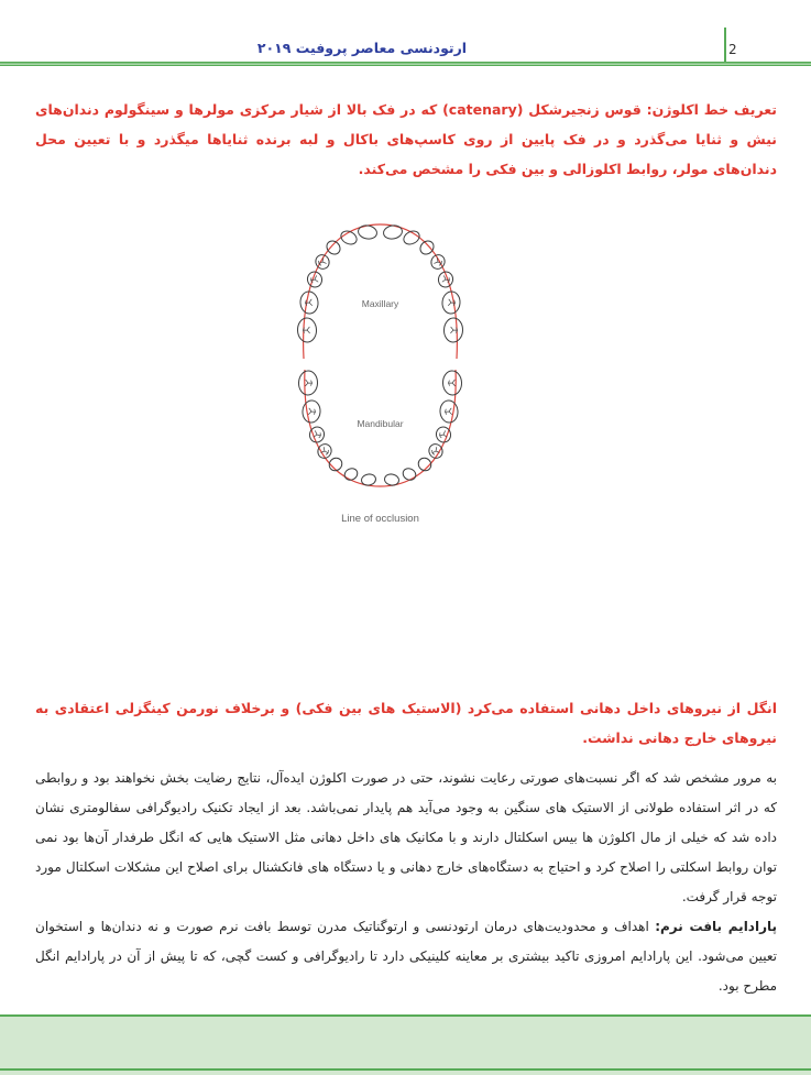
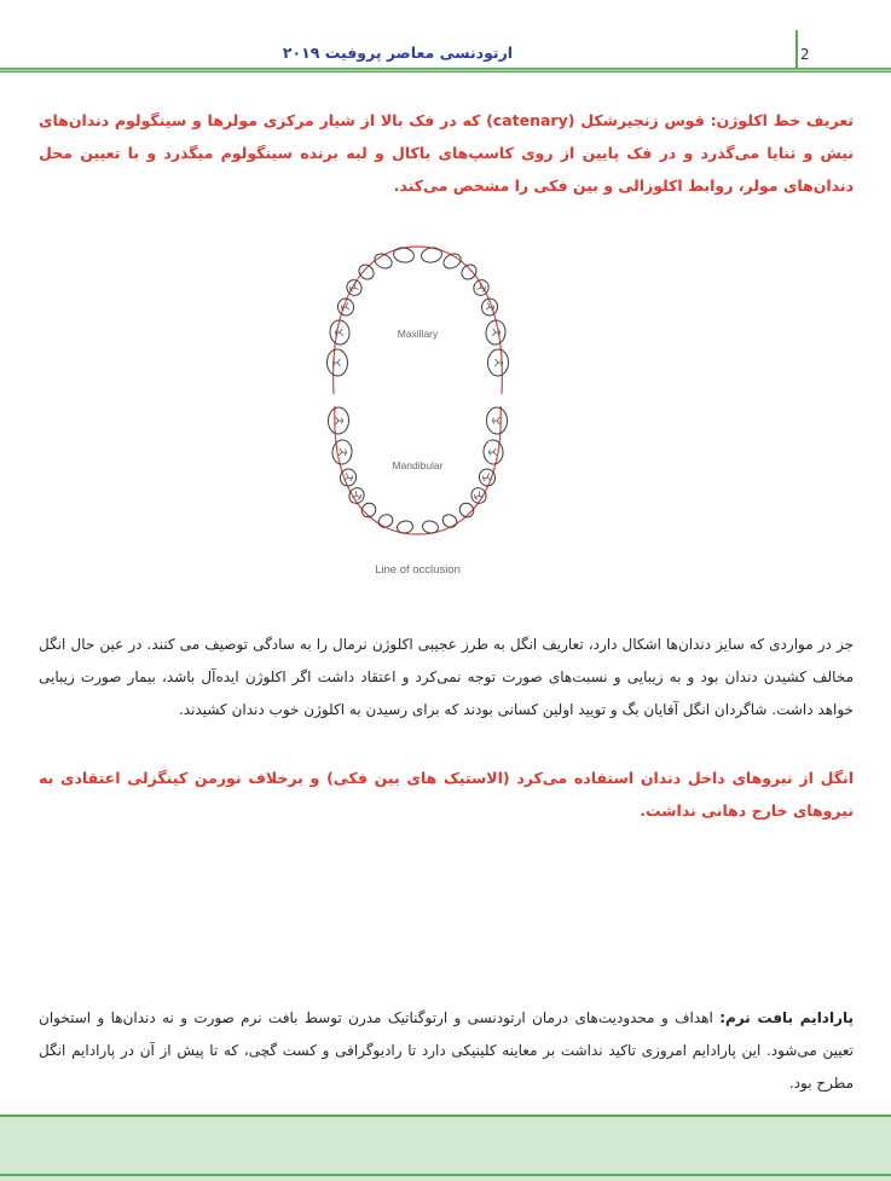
  ارتودنسی معاصر پروفیت ۲۰۱۹
  2
- تعریف خط اکلوژن: قوس زنجیرشکل (catenary) که در فک بالا از شیار مرکزی مولرها و سینگولوم دندان‌های نیش و ثنایا می‌گذرد و در فک پایین از روی کاسپ‌های باکال و لبه برنده ثنایاها میگذرد و با تعیین محل دندان‌های مولر، روابط اکلوزالی و بین فکی را مشخص می‌کند.
+ تعریف خط اکلوژن: قوس زنجیرشکل (catenary) که در فک بالا از شیار مرکزی مولرها و سینگولوم دندان‌های نیش و ثنایا می‌گذرد و در فک پایین از روی کاسپ‌های باکال و لبه برنده سینگولوم میگذرد و با تعیین محل دندان‌های مولر، روابط اکلوزالی و بین فکی را مشخص می‌کند.
  Maxillary
  Mandibular
  Line of occlusion
+ جز در مواردی که سایز دندان‌ها اشکال دارد، تعاریف انگل به طرز عجیبی اکلوژن نرمال را به سادگی توصیف می کنند. در عین حال انگل مخالف کشیدن دندان بود و به زیبایی و نسبت‌های صورت توجه نمی‌کرد و اعتقاد داشت اگر اکلوژن ایده‌آل باشد، بیمار صورت زیبایی خواهد داشت. شاگردان انگل آقایان بگ و تویید اولین کسانی بودند که برای رسیدن به اکلوژن خوب دندان کشیدند.
- انگل از نیروهای داخل دهانی استفاده می‌کرد (الاستیک های بین فکی) و برخلاف نورمن کینگزلی اعتقادی به نیروهای خارج دهانی نداشت.
+ انگل از نیروهای داخل دندان استفاده می‌کرد (الاستیک های بین فکی) و برخلاف نورمن کینگزلی اعتقادی به نیروهای خارج دهانی نداشت.
- به مرور مشخص شد که اگر نسبت‌های صورتی رعایت نشوند، حتی در صورت اکلوژن ایده‌آل، نتایج رضایت بخش نخواهند بود و روابطی که در اثر استفاده طولانی از الاستیک های سنگین به وجود می‌آید هم پایدار نمی‌باشد. بعد از ایجاد تکنیک رادیوگرافی سفالومتری نشان داده شد که خیلی از مال اکلوژن ها بیس اسکلتال دارند و با مکانیک های داخل دهانی مثل الاستیک هایی که انگل طرفدار آن‌ها بود نمی توان روابط اسکلتی را اصلاح کرد و احتیاج به دستگاه‌های خارج دهانی و یا دستگاه های فانکشنال برای اصلاح این مشکلات اسکلتال مورد توجه قرار گرفت.
- پارادایم بافت نرم: اهداف و محدودیت‌های درمان ارتودنسی و ارتوگناتیک مدرن توسط بافت نرم صورت و نه دندان‌ها و استخوان تعیین می‌شود. این پارادایم امروزی تاکید بیشتری بر معاینه کلینیکی دارد تا رادیوگرافی و کست گچی، که تا پیش از آن در پارادایم انگل مطرح بود.
+ پارادایم بافت نرم: اهداف و محدودیت‌های درمان ارتودنسی و ارتوگناتیک مدرن توسط بافت نرم صورت و نه دندان‌ها و استخوان تعیین می‌شود. این پارادایم امروزی تاکید نداشت بر معاینه کلینیکی دارد تا رادیوگرافی و کست گچی، که تا پیش از آن در پارادایم انگل مطرح بود.
